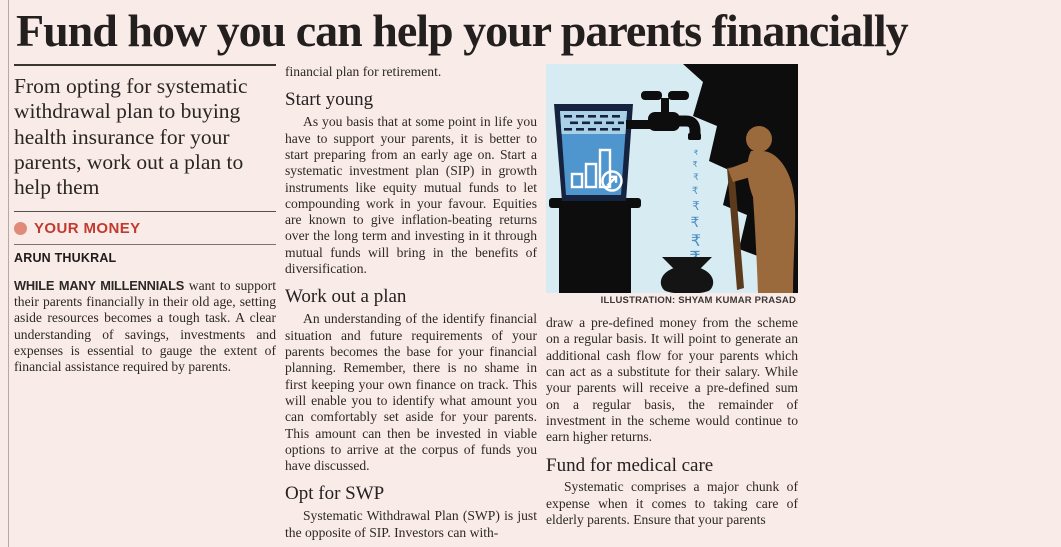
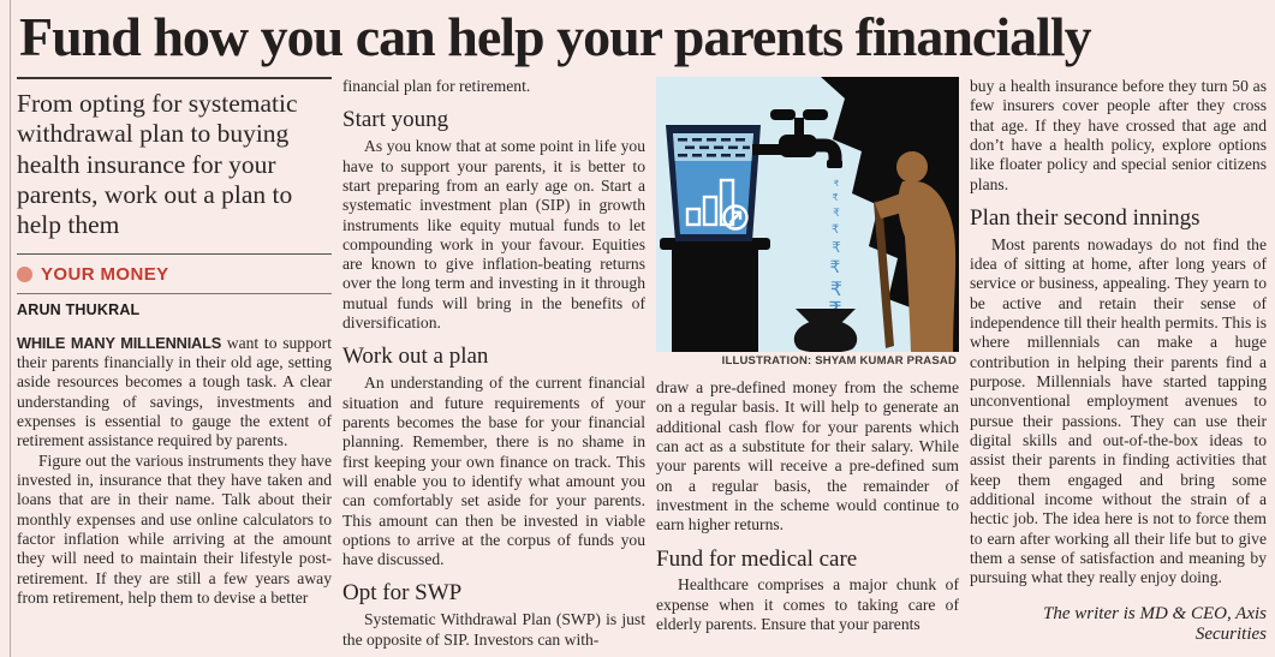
  Fund how you can help your parents financially
  From opting for systematic withdrawal plan to buying health insurance for your parents, work out a plan to help them
  YOUR MONEY
  ARUN THUKRAL
- WHILE MANY MILLENNIALS want to support their parents financially in their old age, setting aside resources becomes a tough task. A clear understanding of savings, investments and expenses is essential to gauge the extent of financial assistance required by parents.
+ WHILE MANY MILLENNIALS want to support their parents financially in their old age, setting aside resources becomes a tough task. A clear understanding of savings, investments and expenses is essential to gauge the extent of retirement assistance required by parents.
+ Figure out the various instruments they have invested in, insurance that they have taken and loans that are in their name. Talk about their monthly expenses and use online calculators to factor inflation while arriving at the amount they will need to maintain their lifestyle post-retirement. If they are still a few years away from retirement, help them to devise a better
  financial plan for retirement.
  Start young
- As you basis that at some point in life you have to support your parents, it is better to start preparing from an early age on. Start a systematic investment plan (SIP) in growth instruments like equity mutual funds to let compounding work in your favour. Equities are known to give inflation-beating returns over the long term and investing in it through mutual funds will bring in the benefits of diversification.
+ As you know that at some point in life you have to support your parents, it is better to start preparing from an early age on. Start a systematic investment plan (SIP) in growth instruments like equity mutual funds to let compounding work in your favour. Equities are known to give inflation-beating returns over the long term and investing in it through mutual funds will bring in the benefits of diversification.
  Work out a plan
- An understanding of the identify financial situation and future requirements of your parents becomes the base for your financial planning. Remember, there is no shame in first keeping your own finance on track. This will enable you to identify what amount you can comfortably set aside for your parents. This amount can then be invested in viable options to arrive at the corpus of funds you have discussed.
+ An understanding of the current financial situation and future requirements of your parents becomes the base for your financial planning. Remember, there is no shame in first keeping your own finance on track. This will enable you to identify what amount you can comfortably set aside for your parents. This amount can then be invested in viable options to arrive at the corpus of funds you have discussed.
  Opt for SWP
  Systematic Withdrawal Plan (SWP) is just the opposite of SIP. Investors can with-
  ₹
  ₹
  ₹
  ₹
  ₹
  ₹
  ₹
  ILLUSTRATION: SHYAM KUMAR PRASAD
- draw a pre-defined money from the scheme on a regular basis. It will point to generate an additional cash flow for your parents which can act as a substitute for their salary. While your parents will receive a pre-defined sum on a regular basis, the remainder of investment in the scheme would continue to earn higher returns.
+ draw a pre-defined money from the scheme on a regular basis. It will help to generate an additional cash flow for your parents which can act as a substitute for their salary. While your parents will receive a pre-defined sum on a regular basis, the remainder of investment in the scheme would continue to earn higher returns.
  Fund for medical care
- Systematic comprises a major chunk of expense when it comes to taking care of elderly parents. Ensure that your parents
+ Healthcare comprises a major chunk of expense when it comes to taking care of elderly parents. Ensure that your parents
+ buy a health insurance before they turn 50 as few insurers cover people after they cross that age. If they have crossed that age and don’t have a health policy, explore options like floater policy and special senior citizens plans.
+ Plan their second innings
+ Most parents nowadays do not find the idea of sitting at home, after long years of service or business, appealing. They yearn to be active and retain their sense of independence till their health permits. This is where millennials can make a huge contribution in helping their parents find a purpose. Millennials have started tapping unconventional employment avenues to pursue their passions. They can use their digital skills and out-of-the-box ideas to assist their parents in finding activities that keep them engaged and bring some additional income without the strain of a hectic job. The idea here is not to force them to earn after working all their life but to give them a sense of satisfaction and meaning by pursuing what they really enjoy doing.
+ The writer is MD & CEO, Axis Securities
